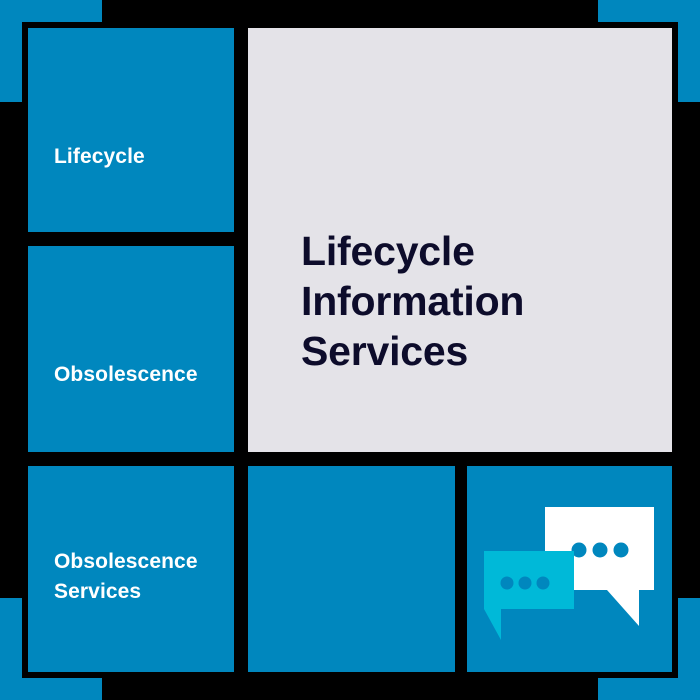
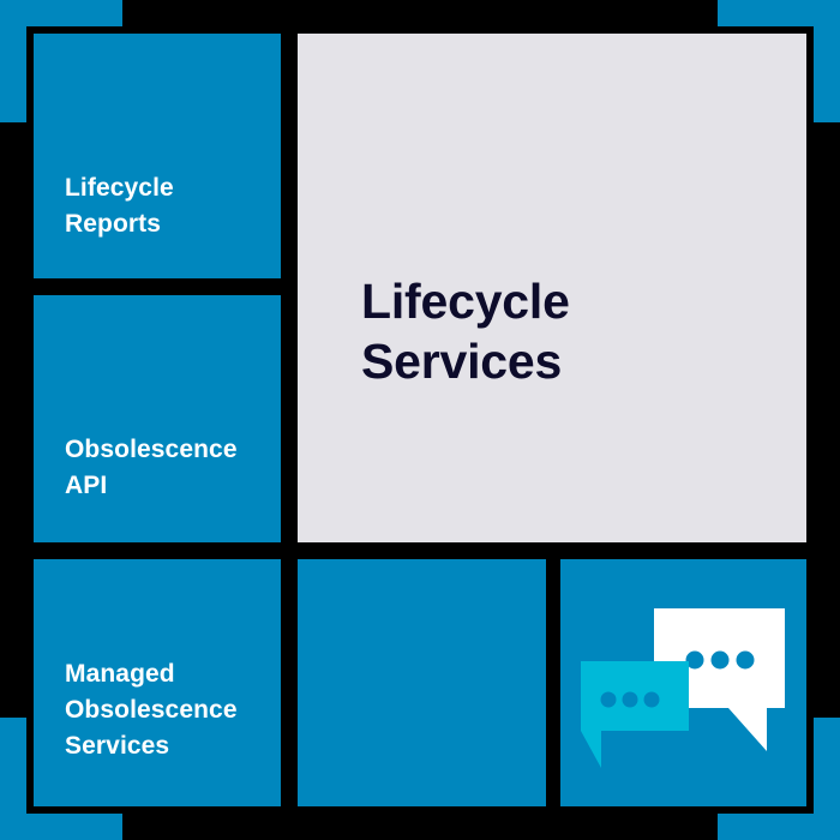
  Lifecycle
+ Reports
  Obsolescence
+ API
+ Managed
  Obsolescence
  Services
  Lifecycle
- Information
  Services
